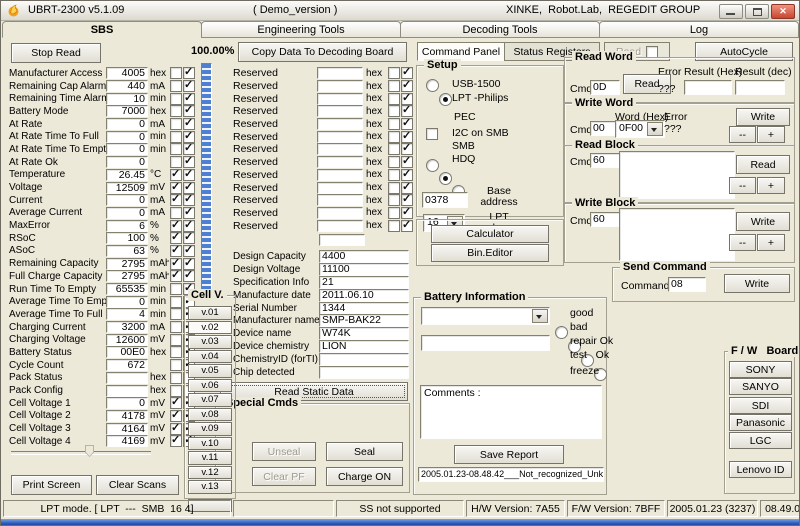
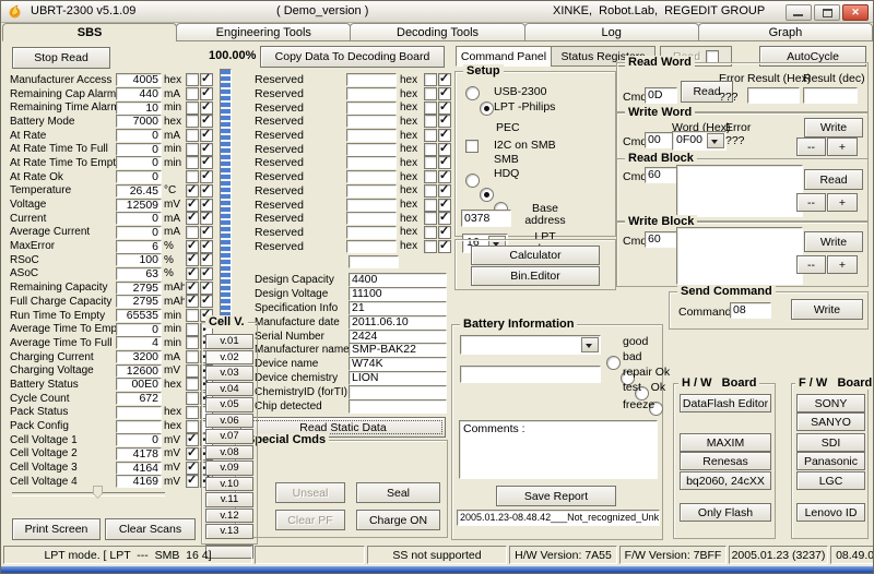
  UBRT-2300 v5.1.09
  ( Demo_version )
  XINKE, Robot.Lab, REGEDIT GROUP
  SBS
  Engineering Tools
  Decoding Tools
  Log
+ Graph
  Stop Read
  100.00%
  Copy Data To Decoding Board
  Command Panel
  Status Regis
  AutoCycle
  Manufacturer Access
  4005
  hex
  Remaining Cap Alarm
  440
  mA
  Remaining Time Alar
  10
  min
  Battery Mode
  7000
  hex
  At Rate
  0
  mA
  At Rate Time To Full
  0
  min
  At Rate Time To Empt
  0
  min
  At Rate Ok
  0
  Temperature
  26.45
  °C
  Voltage
  12509
  mV
  Current
  0
  mA
  Average Current
  0
  mA
  MaxError
  6
  %
  RSoC
  100
  %
  ASoC
  63
  %
  Remaining Capacity
  2795
  mAh
  Full Charge Capacity
  2795
  mAh
  Run Time To Empty
  65535
  min
  Average Time To Emp
  0
  min
  Average Time To Full
  4
  min
  Charging Current
  3200
  mA
  Charging Voltage
  12600
  mV
  Battery Status
  00E0
  hex
  Cycle Count
  672
  Pack Status
  hex
  Pack Config
  hex
  Cell Voltage 1
  0
  mV
  Cell Voltage 2
  4178
  mV
  Cell Voltage 3
  4164
  mV
  Cell Voltage 4
  4169
  mV
  Reserved
  hex
  Reserved
  hex
  Reserved
  hex
  Reserved
  hex
  Reserved
  hex
  Reserved
  hex
  Reserved
  hex
  Reserved
  hex
  Reserved
  hex
  Reserved
  hex
  Reserved
  hex
  Reserved
  hex
  Reserved
  hex
  Design Capacity
  4400
  Design Voltage
  11100
  Specification Info
  21
  Manufacture date
  2011.06.10
  Serial Number
- 1344
+ 2424
  Manufacturer name
  SMP-BAK22
  Device name
  W74K
  Device chemistry
  LION
  ChemistryID (forTI)
  Chip detected
  Read Static Data
  pecial Cmds
  Unseal
  Seal
  Clear PF
  Charge ON
  Cell V.
  v.01
  v.02
  v.03
  v.04
  v.05
  v.06
  v.07
  v.08
  v.09
  v.10
  v.11
  v.12
  v.13
  Print Screen
  Clear Scans
  Setup
- USB-1500
+ USB-2300
  LPT -Philips
  PEC
  I2C on SMB
  SMB
  HDQ
  16
  Base
  address
  0378
  LPT
  Calculator
  Bin.Editor
  Read Word
  Error
  Result (Hex)
  Result (dec)
  0D
  Read
  ???
  Write Word
  Word (Hex)
  Error
  00
  0F00
  ???
  Write
  --
  +
  Read Block
  60
  Read
  --
  +
  Write Block
  60
  Write
  --
  +
  Send Command
  Command
  08
  Write
  Battery Information
  good
  bad
  repair Ok
  test Ok
  freeze
  Comments :
  Save Report
  2005.01.23-08.48.42___Not_recognized_Unk
+ H / W Board
+ DataFlash Editor
+ MAXIM
+ Renesas
+ bq2060, 24cXX
+ Only Flash
  F / W Board
  SONY
  SANYO
  SDI
  Panasonic
  LGC
  Lenovo ID
  LPT mode. [ LPT --- SMB 16 4]
  SS not supported
  H/W Version: 7A55
  F/W Version: 7BFF
  2005.01.23 (3237)
  08.49.0
